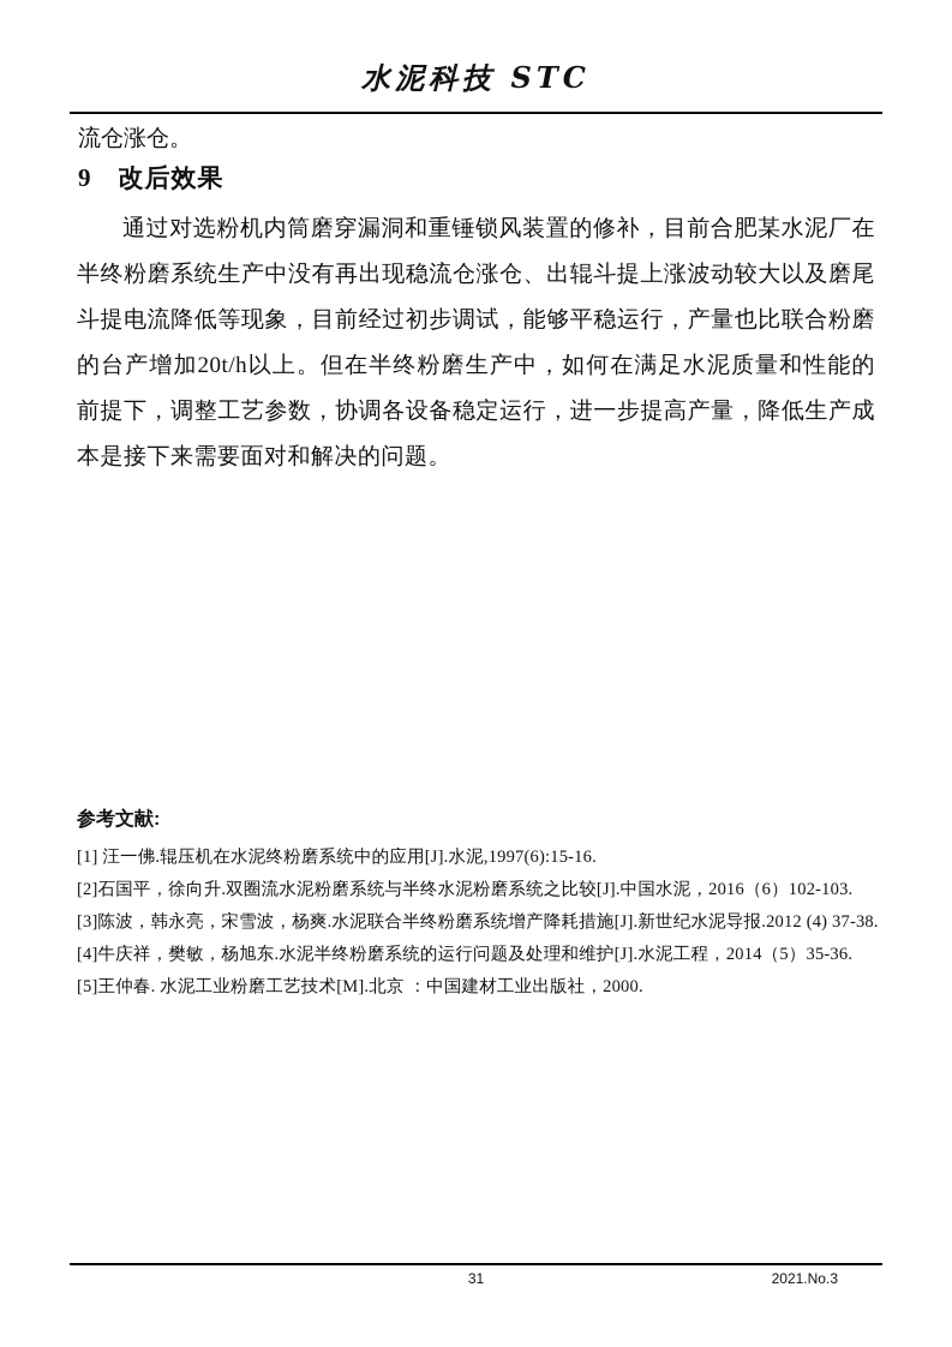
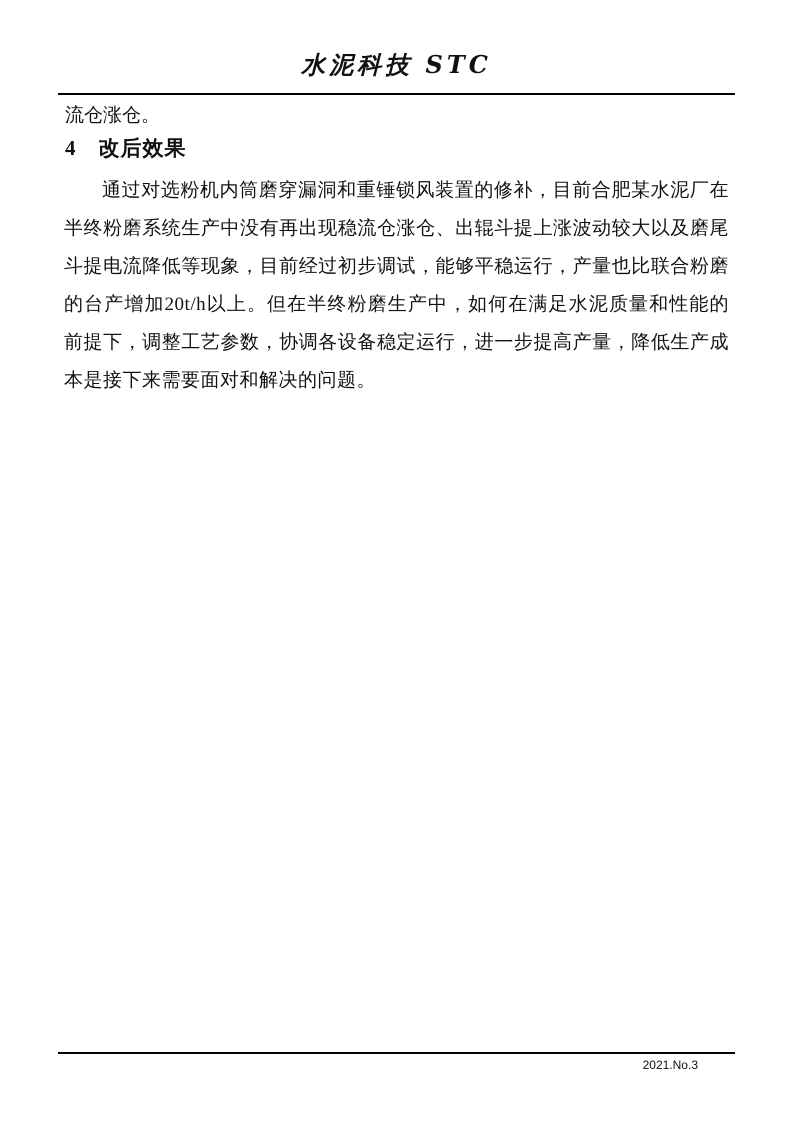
  水泥科技 STC
  流仓涨仓。
- 9 改后效果
+ 4 改后效果
  通过对选粉机内筒磨穿漏洞和重锤锁风装置的修补，目前合肥某水泥厂在半终粉磨系统生产中没有再出现稳流仓涨仓、出辊斗提上涨波动较大以及磨尾斗提电流降低等现象，目前经过初步调试，能够平稳运行，产量也比联合粉磨的台产增加20t/h以上。但在半终粉磨生产中，如何在满足水泥质量和性能的前提下，调整工艺参数，协调各设备稳定运行，进一步提高产量，降低生产成本是接下来需要面对和解决的问题。
- 参考文献:
- [1] 汪一佛.辊压机在水泥终粉磨系统中的应用[J].水泥,1997(6):15-16.
- [2]石国平，徐向升.双圈流水泥粉磨系统与半终水泥粉磨系统之比较[J].中国水泥，2016（6）102-103.
- [3]陈波，韩永亮，宋雪波，杨爽.水泥联合半终粉磨系统增产降耗措施[J].新世纪水泥导报.2012 (4) 37-38.
- [4]牛庆祥，樊敏，杨旭东.水泥半终粉磨系统的运行问题及处理和维护[J].水泥工程，2014（5）35-36.
- [5]王仲春. 水泥工业粉磨工艺技术[M].北京 ：中国建材工业出版社，2000.
- 31
  2021.No.3
